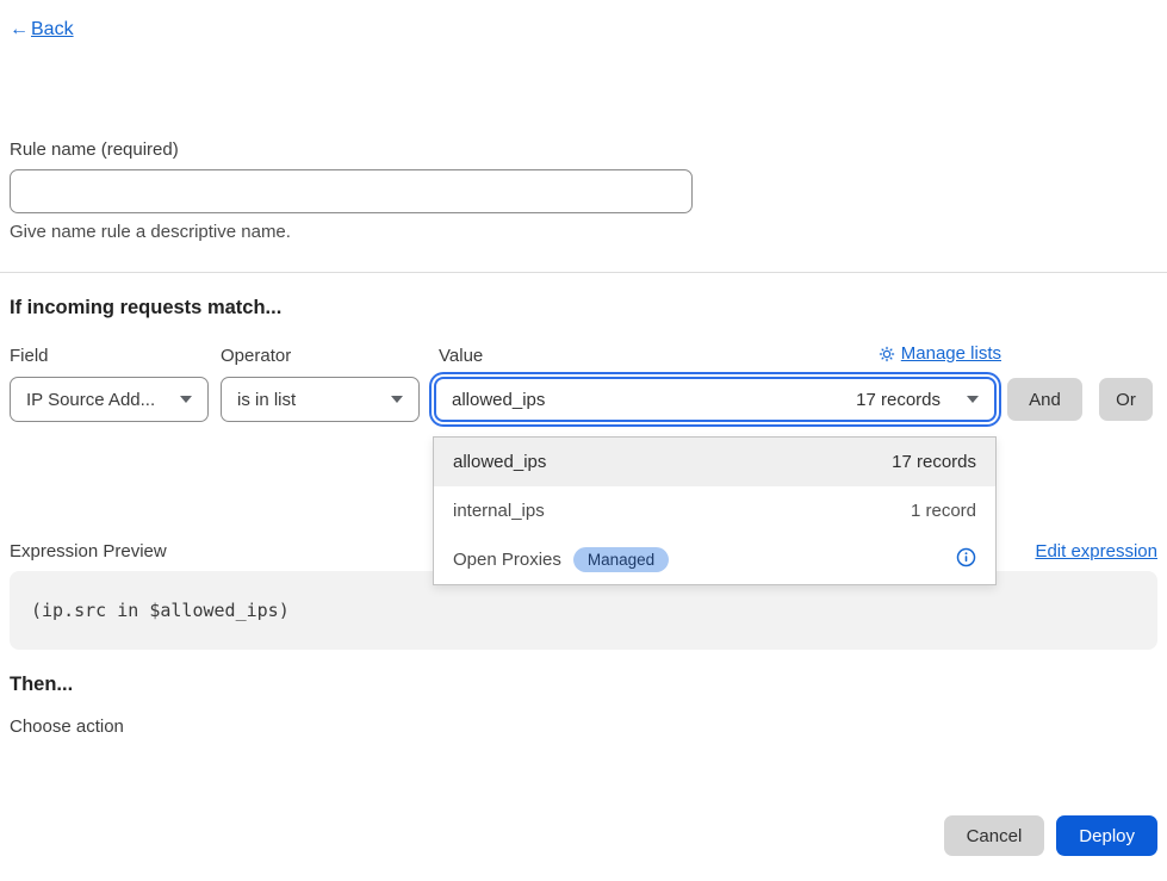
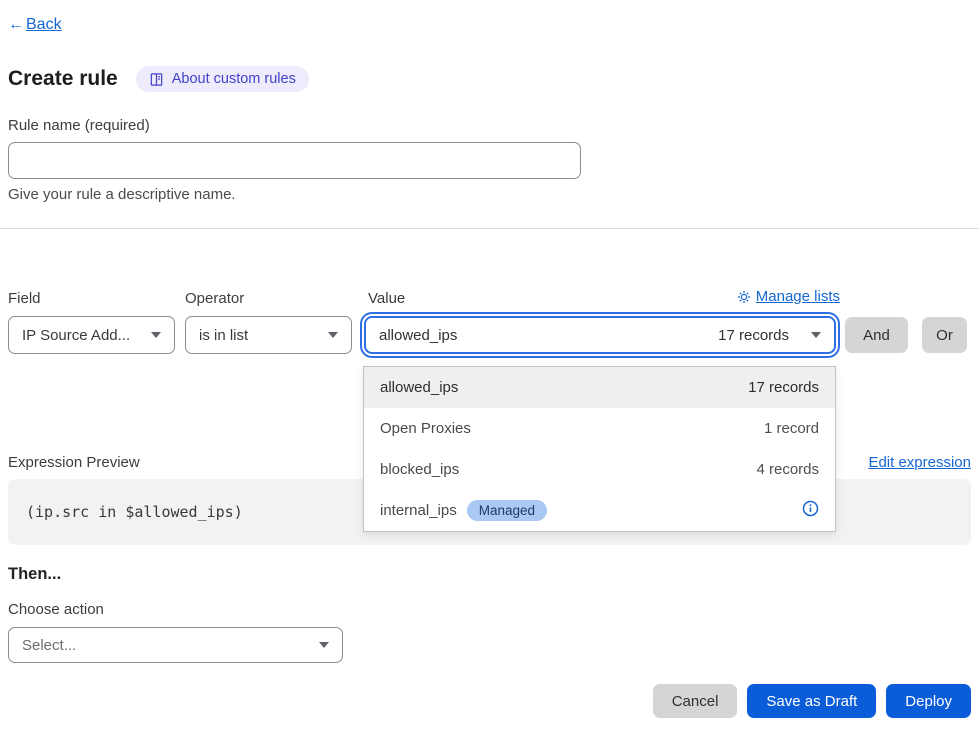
  ←
  Back
+ Create rule
+ About custom rules
  Rule name (required)
- Give name rule a descriptive name.
+ Give your rule a descriptive name.
- If incoming requests match...
  Field
  Operator
  Value
  Manage lists
  IP Source Add...
  is in list
  allowed_ips
  17 records
  allowed_ips
  17 records
- internal_ips
+ Open Proxies
  1 record
+ blocked_ips
+ 4 records
- Open Proxies
+ internal_ips
  Managed
  And
  Or
  Expression Preview
  Edit expression
  (ip.src in $allowed_ips)
  Then...
  Choose action
+ Select...
  Cancel
+ Save as Draft
  Deploy
